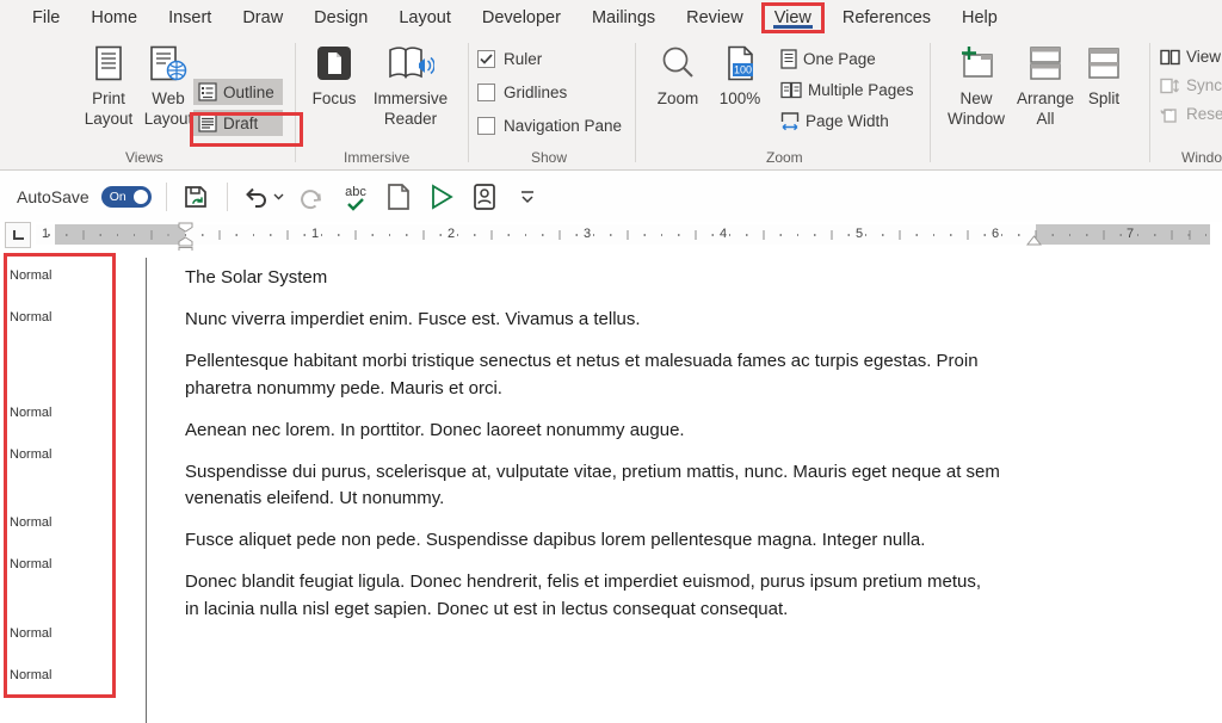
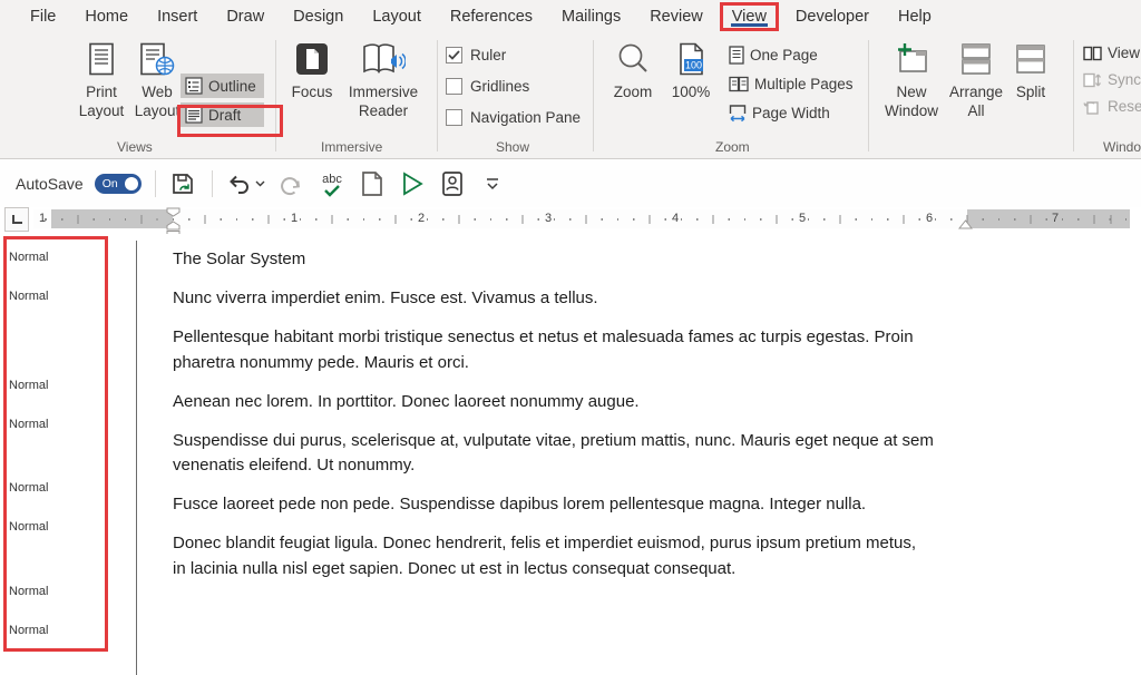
  File
  Home
  Insert
  Draw
  Design
  Layout
- Developer
+ References
  Mailings
  Review
  View
- References
+ Developer
  Help
  Print
  Layout
  Web
  Layout
  Outline
  Draft
  Views
  Focus
  Immersive
  Reader
  Immersive
  Ruler
  Gridlines
  Navigation Pane
  Show
  Zoom
  100
  100%
  One Page
  Multiple Pages
  Page Width
  Zoom
  New
  Window
  Arrange
  All
  Split
  View
  Sync
  Rese
  Windo
  AutoSave
  On
  abc
  1
  1
  2
  3
  4
  5
  6
  7
  Normal
  Normal
  Normal
  Normal
  Normal
  Normal
  Normal
  Normal
  The Solar System
  Nunc viverra imperdiet enim. Fusce est. Vivamus a tellus.
  Pellentesque habitant morbi tristique senectus et netus et malesuada fames ac turpis egestas. Proin
  pharetra nonummy pede. Mauris et orci.
  Aenean nec lorem. In porttitor. Donec laoreet nonummy augue.
  Suspendisse dui purus, scelerisque at, vulputate vitae, pretium mattis, nunc. Mauris eget neque at sem
  venenatis eleifend. Ut nonummy.
- Fusce aliquet pede non pede. Suspendisse dapibus lorem pellentesque magna. Integer nulla.
+ Fusce laoreet pede non pede. Suspendisse dapibus lorem pellentesque magna. Integer nulla.
  Donec blandit feugiat ligula. Donec hendrerit, felis et imperdiet euismod, purus ipsum pretium metus,
  in lacinia nulla nisl eget sapien. Donec ut est in lectus consequat consequat.
